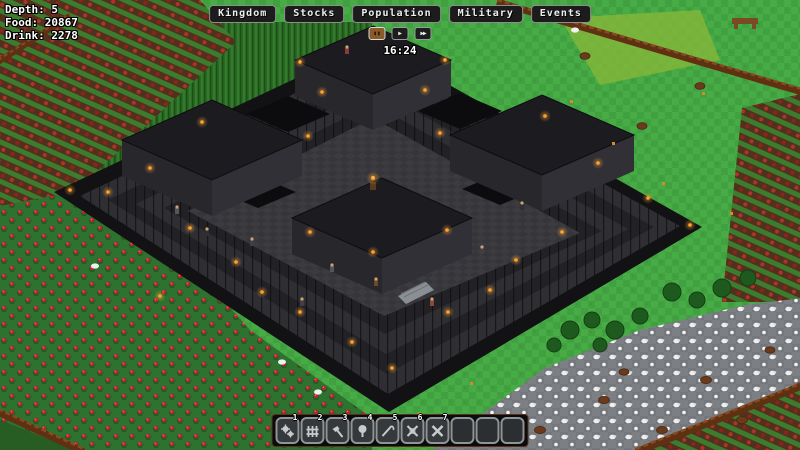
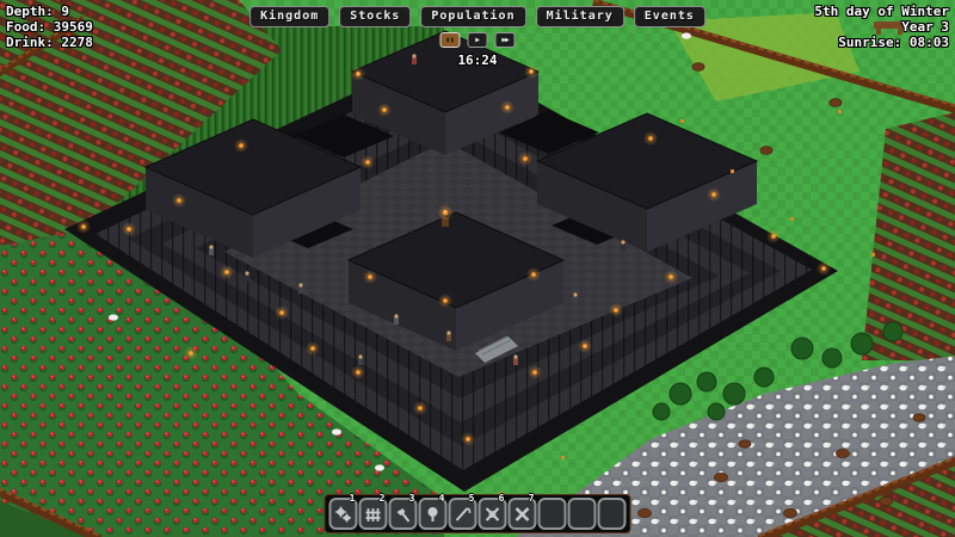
- Depth: 5
+ Depth: 9
- Food: 20867
+ Food: 39569
  Drink: 2278
+ 5th day of Winter
+ Year 3
+ Sunrise: 08:03
  Kingdom
  Stocks
  Population
  Military
  Events
  16:24
  1
  2
  3
  4
  5
  6
  7
